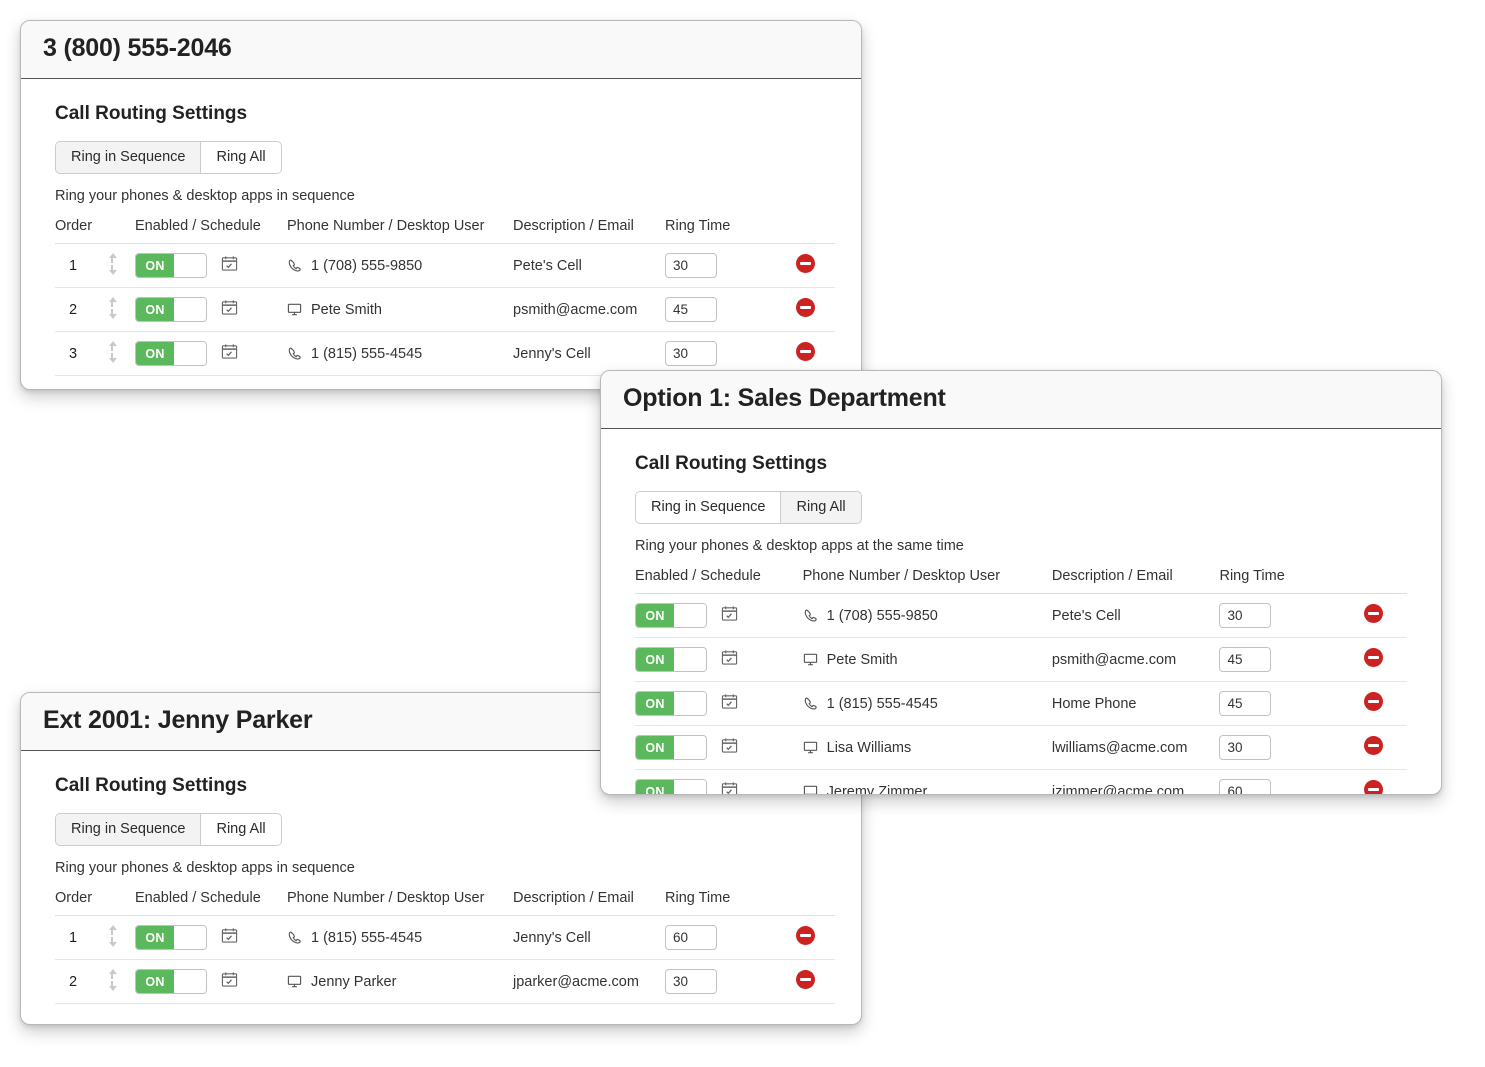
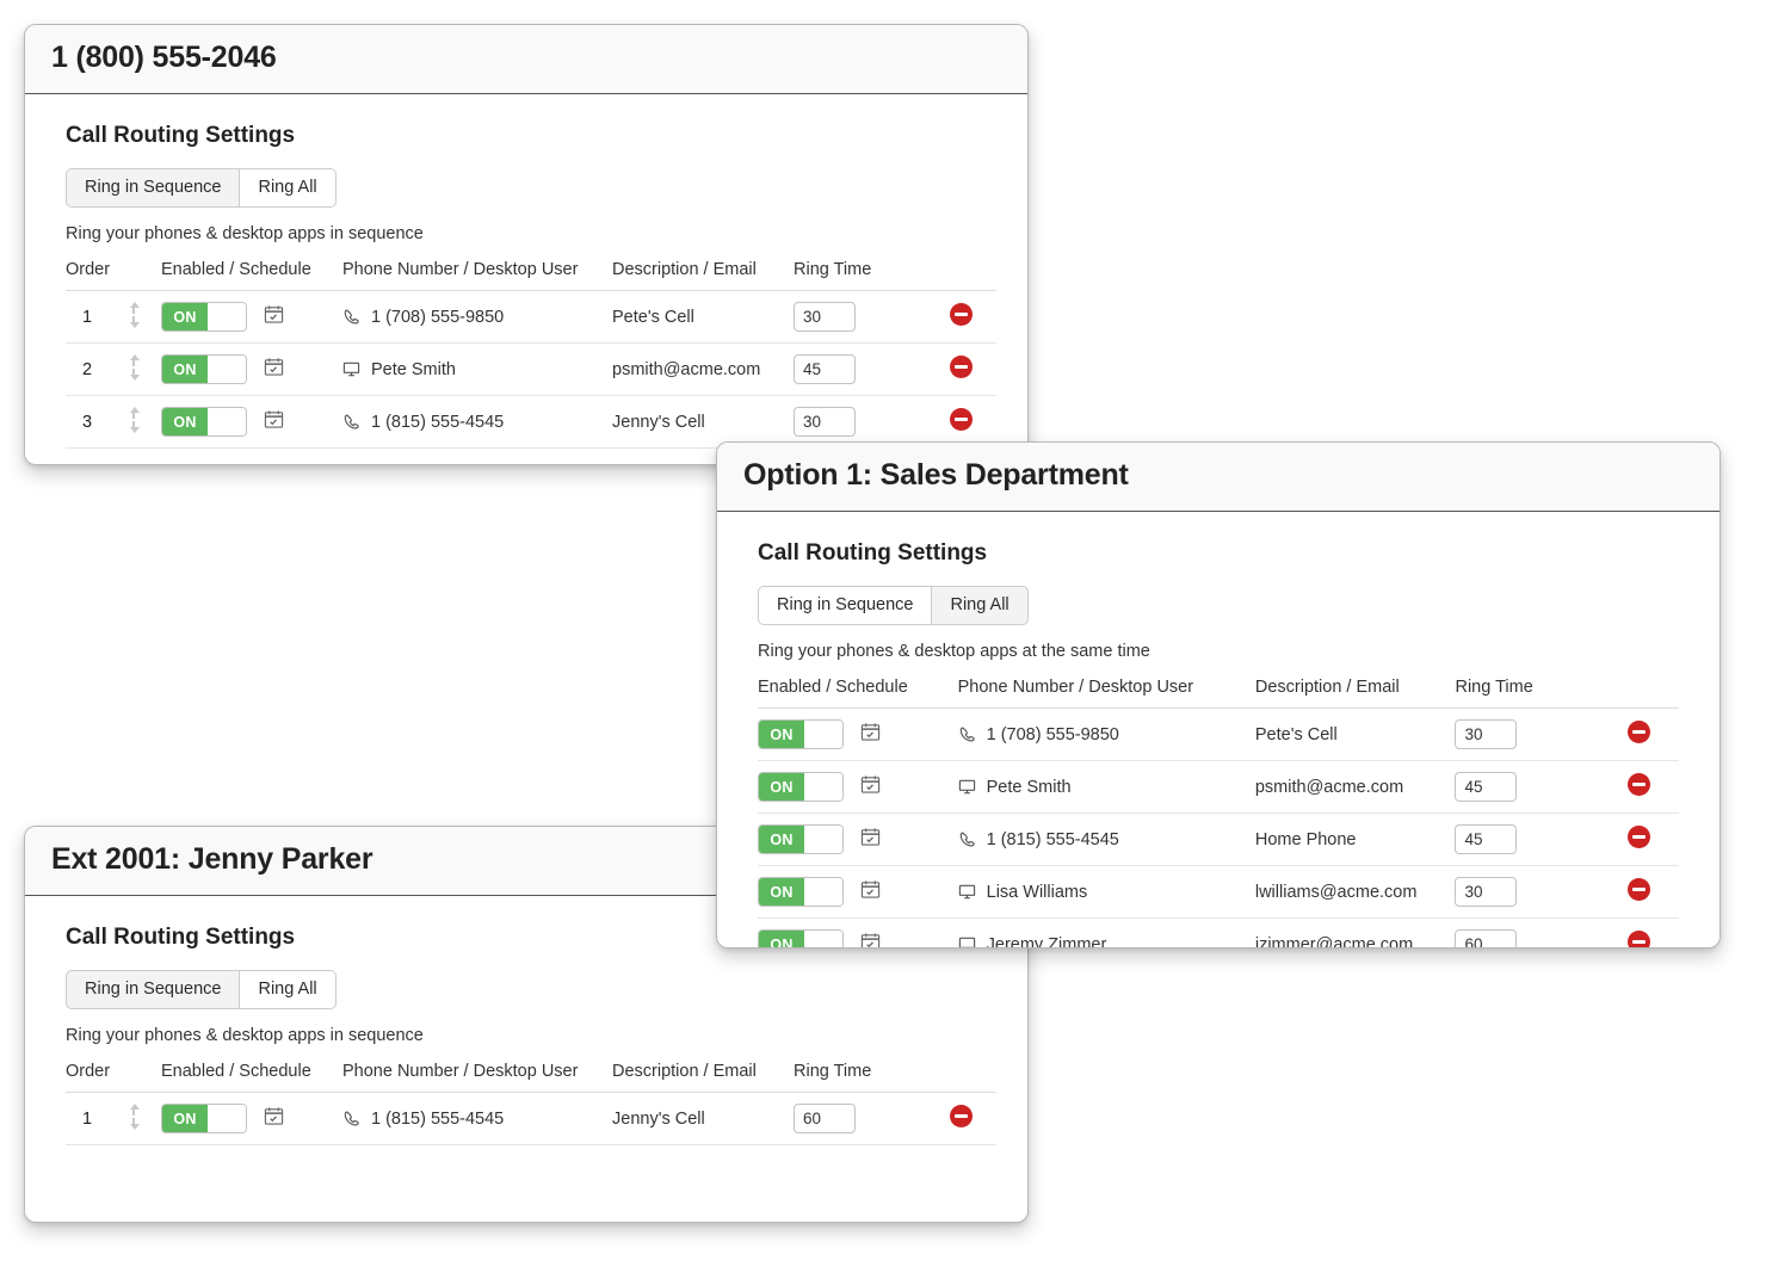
- 3 (800) 555-2046
+ 1 (800) 555-2046
  Call Routing Settings
  Ring in Sequence
  Ring All
  Ring your phones & desktop apps in sequence
  Order		Enabled / Schedule	Phone Number / Desktop User	Description / Email	Ring Time
  1		ON	1 (708) 555-9850	Pete's Cell	30
  2		ON	Pete Smith	psmith@acme.com	45
  3		ON	1 (815) 555-4545	Jenny's Cell	30
  Option 1: Sales Department
  Call Routing Settings
  Ring in Sequence
  Ring All
  Ring your phones & desktop apps at the same time
  Enabled / Schedule	Phone Number / Desktop User	Description / Email	Ring Time
  ON	1 (708) 555-9850	Pete's Cell	30
  ON	Pete Smith	psmith@acme.com	45
  ON	1 (815) 555-4545	Home Phone	45
  ON	Lisa Williams	lwilliams@acme.com	30
  ON	Jeremy Zimmer	jzimmer@acme.com	60
  Ext 2001: Jenny Parker
  Call Routing Settings
  Ring in Sequence
  Ring All
  Ring your phones & desktop apps in sequence
  Order		Enabled / Schedule	Phone Number / Desktop User	Description / Email	Ring Time
  1		ON	1 (815) 555-4545	Jenny's Cell	60
- 2		ON	Jenny Parker	jparker@acme.com	30
